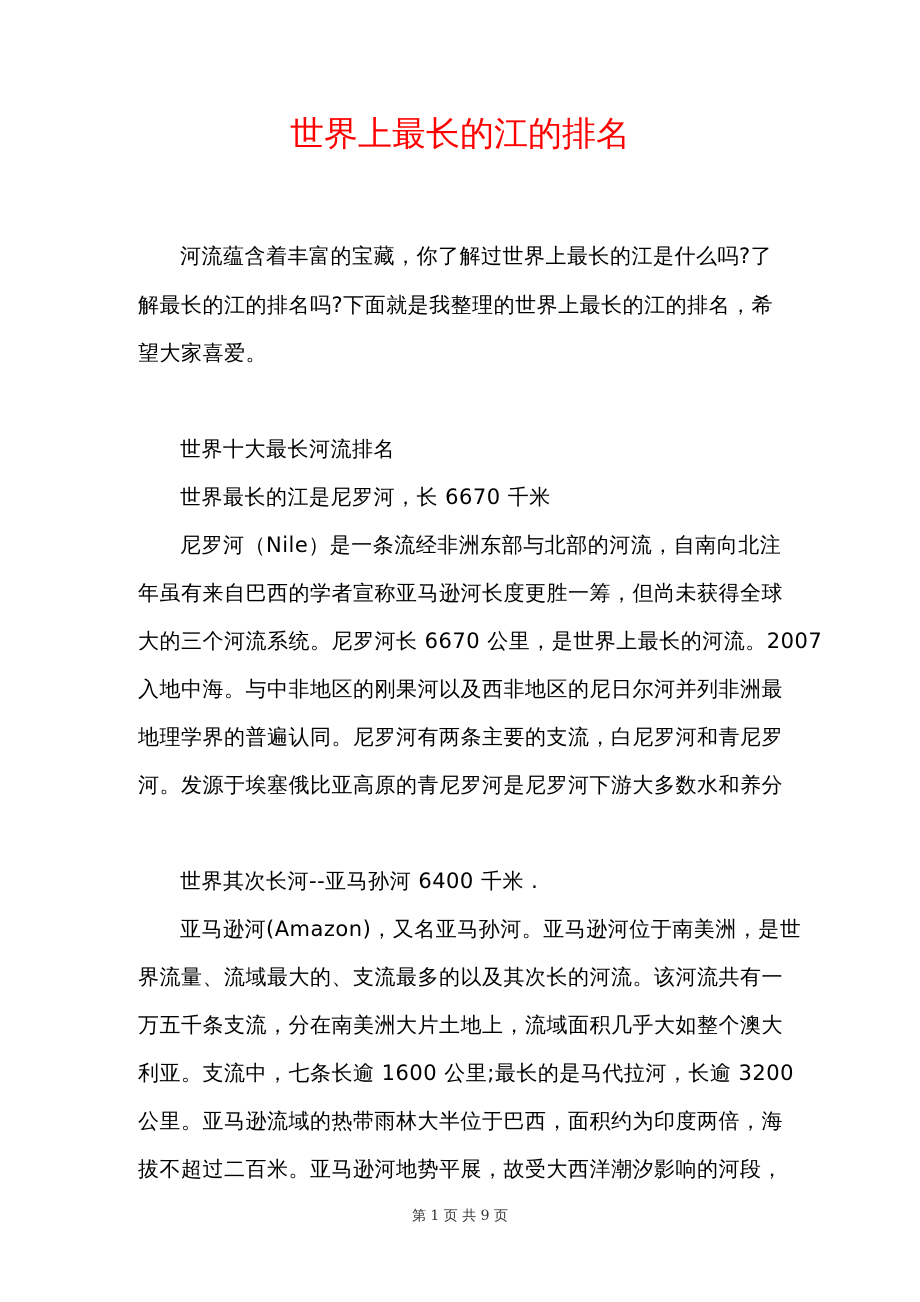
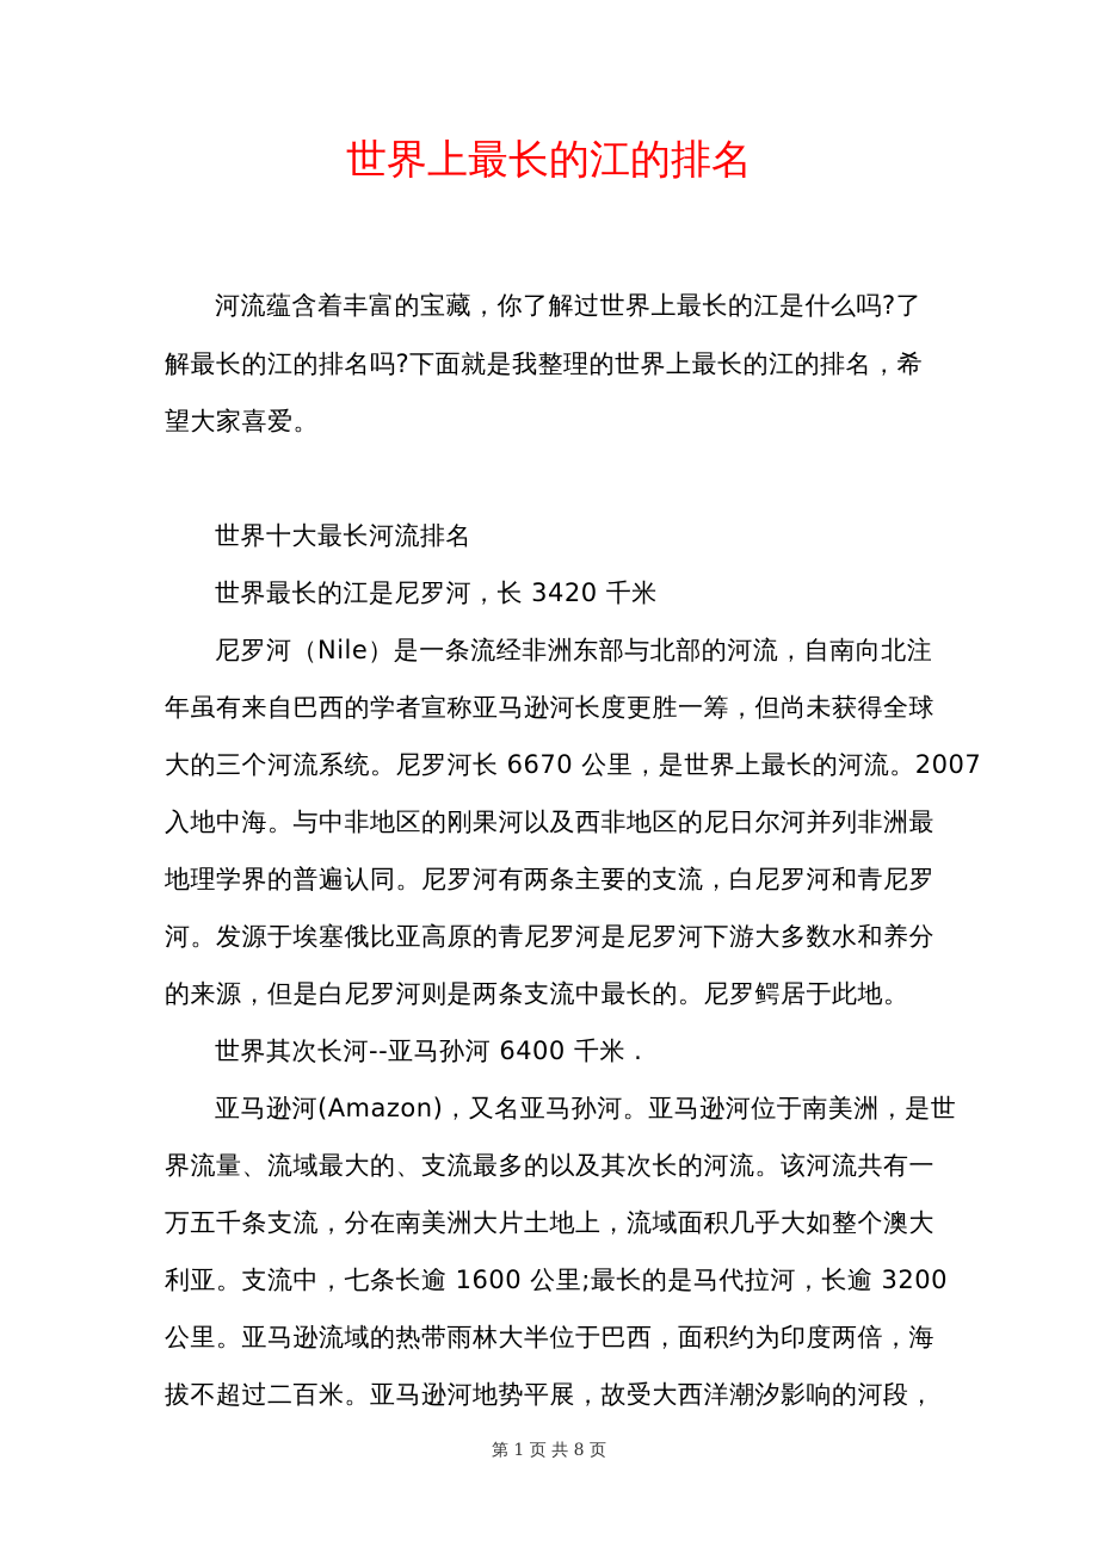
  世界上最长的江的排名
  河流蕴含着丰富的宝藏，你了解过世界上最长的江是什么吗?了
  解最长的江的排名吗?下面就是我整理的世界上最长的江的排名，希
  望大家喜爱。
  世界十大最长河流排名
- 世界最长的江是尼罗河，长 6670 千米
+ 世界最长的江是尼罗河，长 3420 千米
  尼罗河（Nile）是一条流经非洲东部与北部的河流，自南向北注
  年虽有来自巴西的学者宣称亚马逊河长度更胜一筹，但尚未获得全球
  大的三个河流系统。尼罗河长 6670 公里，是世界上最长的河流。2007
  入地中海。与中非地区的刚果河以及西非地区的尼日尔河并列非洲最
  地理学界的普遍认同。尼罗河有两条主要的支流，白尼罗河和青尼罗
  河。发源于埃塞俄比亚高原的青尼罗河是尼罗河下游大多数水和养分
+ 的来源，但是白尼罗河则是两条支流中最长的。尼罗鳄居于此地。
  世界其次长河--亚马孙河 6400 千米 .
  亚马逊河(Amazon)，又名亚马孙河。亚马逊河位于南美洲，是世
  界流量、流域最大的、支流最多的以及其次长的河流。该河流共有一
  万五千条支流，分在南美洲大片土地上，流域面积几乎大如整个澳大
  利亚。支流中，七条长逾 1600 公里;最长的是马代拉河，长逾 3200
  公里。亚马逊流域的热带雨林大半位于巴西，面积约为印度两倍，海
  拔不超过二百米。亚马逊河地势平展，故受大西洋潮汐影响的河段，
- 第 1 页 共 9 页
+ 第 1 页 共 8 页
